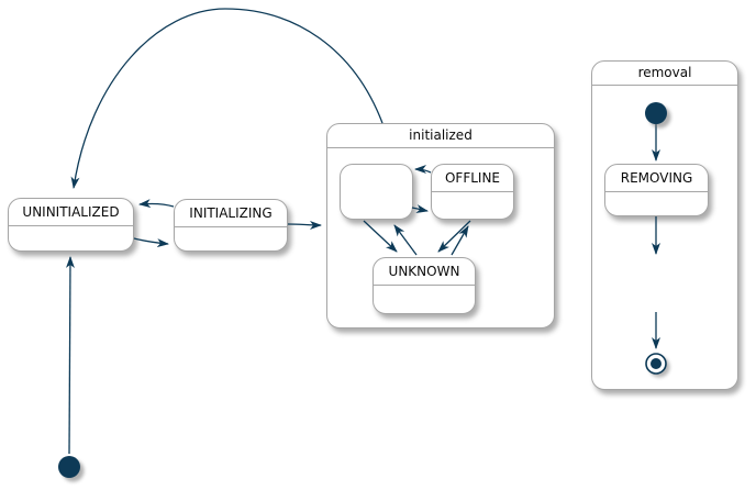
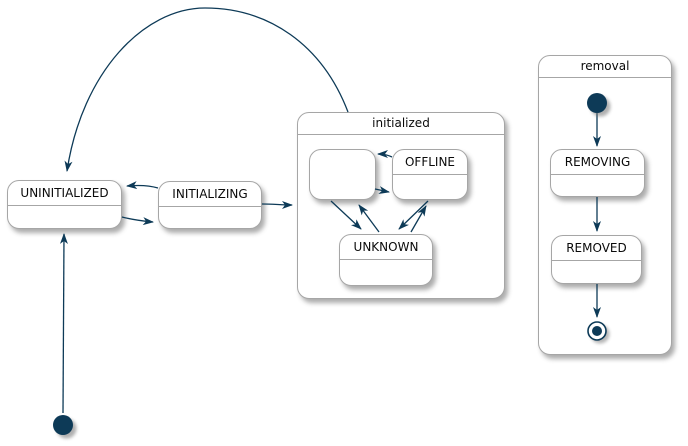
  initialized
  removal
  UNINITIALIZED
  INITIALIZING
  OFFLINE
  UNKNOWN
  REMOVING
+ REMOVED
